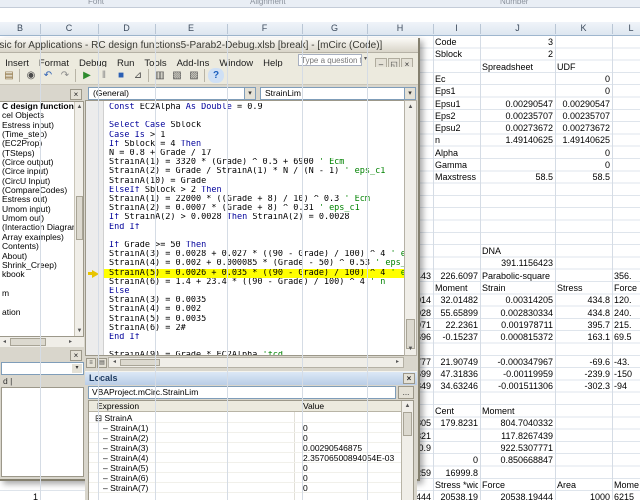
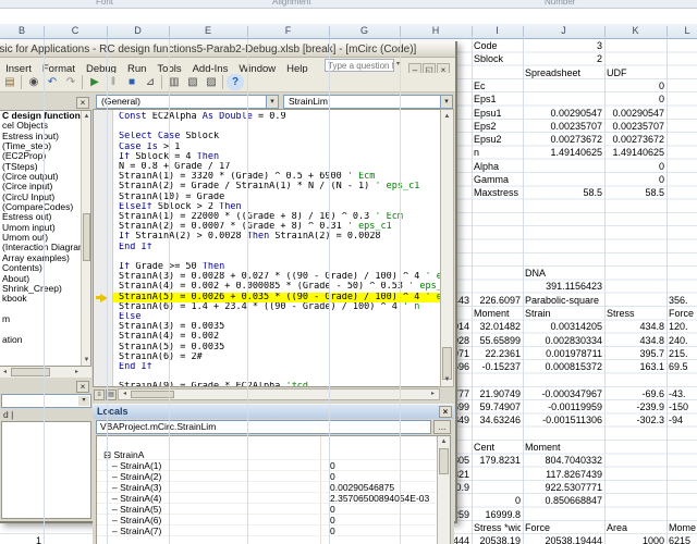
  Font
  Alignment
  Number
  B
  C
  D
  E
  F
  G
  H
  I
  J
  K
  L
  Code
  3
  Sblock
  2
  Spreadsheet
  UDF
  Ec
  0
  Eps1
  0
  Epsu1
  0.00290547
  0.00290547
  Eps2
  0.00235707
  0.00235707
  Epsu2
  0.00273672
  0.00273672
  n
  1.49140625
  1.49140625
  Alpha
  0
  Gamma
  0
  Maxstress
  58.5
  58.5
  DNA
  391.1156423
  226.6097
  Parabolic-square
  356.
  Moment
  Strain
  Stress
  Force
  32.01482
  0.00314205
  434.8
  120.
  55.65899
  0.002830334
  434.8
  240.
  22.2361
  0.001978711
  395.7
  215.
  -0.15237
  0.000815372
  163.1
  69.5
  21.90749
  -0.000347967
  -69.6
  -43.
- 47.31836
+ 59.74907
  -0.00119959
  -239.9
  -150
  34.63246
  -0.001511306
  -302.3
  -94
  Cent
  Moment
  179.8231
  804.7040332
  117.8267439
  0.9
  922.5307771
  0
  0.850668847
  16999.8
  Stress *wic
  Force
  Area
  Mome
  1
  20538.19
  20538.19444
  1000
  6215
  sic for Applications - RC design functions5-Parab2-Debug.xlsb [break] - [mCirc (Coe)]
  Insert Format Debug Run Tools Add-Ins Window Help
  Type a question f
  – ◱ ×
  ▤ ◉ ↶ ↷ ▶ ‖ ■ ⊿ ▥ ▧ ▨ ?
  ×
  C design function
  cel Objects
  Estress input)
  (Time_step)
  (EC2Prop
  (TSteps)
  (Circe output)
  (Circe inpt)
  (CircU Input)
  (CompareCodes)
  Estress ot)
  Umom input)
  Umom ou)
  (Interaction Diagra
  Array examples)
  Contents)
  About)
  Shrink_Creep)
  kbook
  m
  ation
  ×
  d |
  (General)
  StrainLim
  Const EC2Alpha As Double = 0.9
  Select Case Sblock
  Case Is > 1
  If Sblock = 4 Then
  N = 0.8 + Grade / 17
  StrainA(1) = 3320 * (Grade) ^ 0.5 + 6900 ' Ecm
  StrainA(2) = Grade / StrainA(1) * N / (N - 1) ' ep_c1
  StrainA(10) = Grade
  ElseIf Sblock > 2 Then
  StrainA(1) = 22000 * ((Grade + 8) / 10) ^ 0.3 ' Ec
  StrainA(2) = 0.0007 * (Grade + 8) ^ 0.31 ' eps_c1
  If StrainA(2) > 0.0028 Then StrainA(2) = 0.0028
  End If
  If Grade >= 50 Then
  StrainA(3) = 0.0028 + 0.027 * ((90 - Grade) / 100) ^ 4 '
  StrainA(4) = 0.002 + 0.000085 * (Grade - 50) ^ 0.5 ' eps
  StrainA(5) = 0.0026 + 0.035 * ((90 - Grade) / 100) ^ 4 '
  StrainA(6) = 1.4 + 23.4 * ((90 - Grade) / 100) ^ 4 ' n
  Else
  StrainA(3) = 0.0035
  StrainA(4) = 0.002
  StrainA(5) = 0.0035
  StrainA(6) = 2#
  End If
  Lcals
  ×
  VBAProject.mCic.StrainLim
  ...
- Expression
- Value
  StrainA
  – StrainA(1)
  0
  – StrainA(2)
  0
  – StrainA(3)
  0.00290546875
  – StrainA(4)
  2.35706500894054E-03
  – StrainA(5)
  0
  – StrainA(6)
  0
  – StrainA(7)
  0
